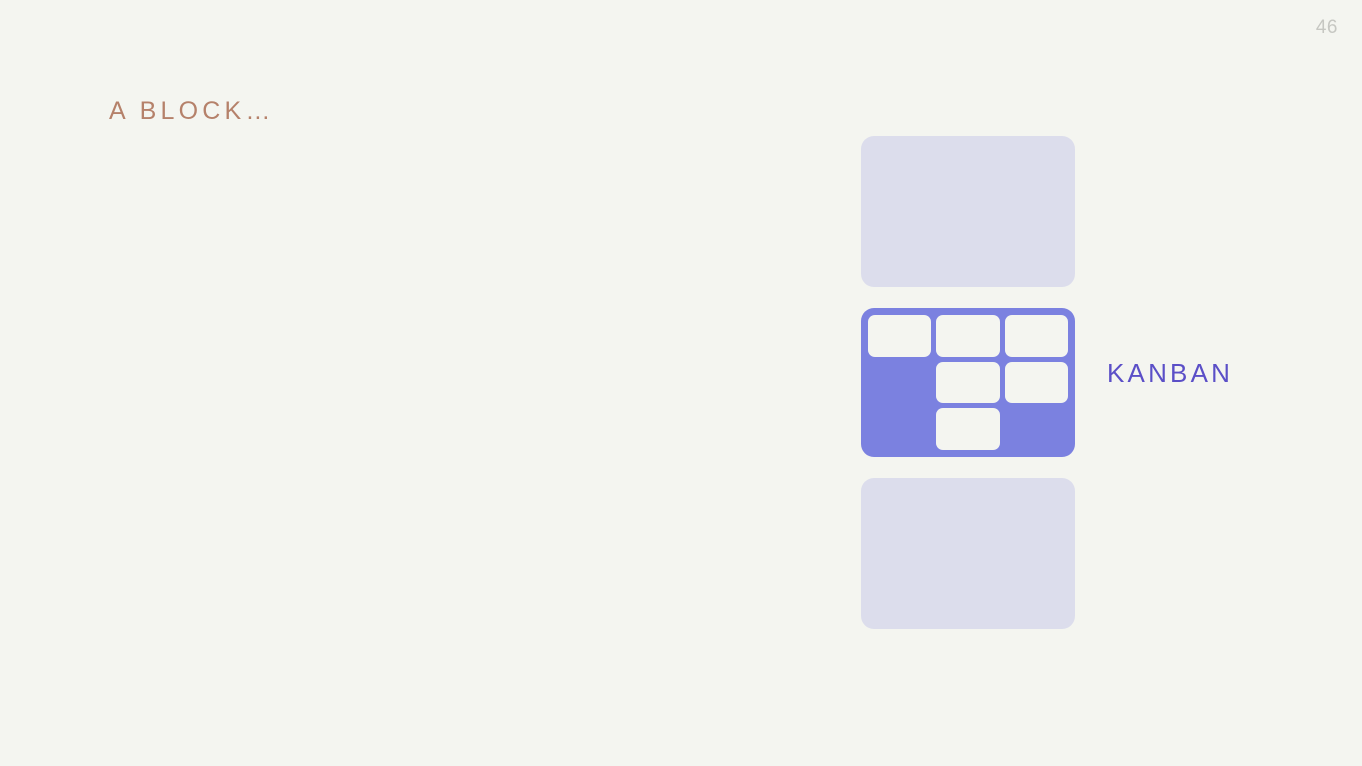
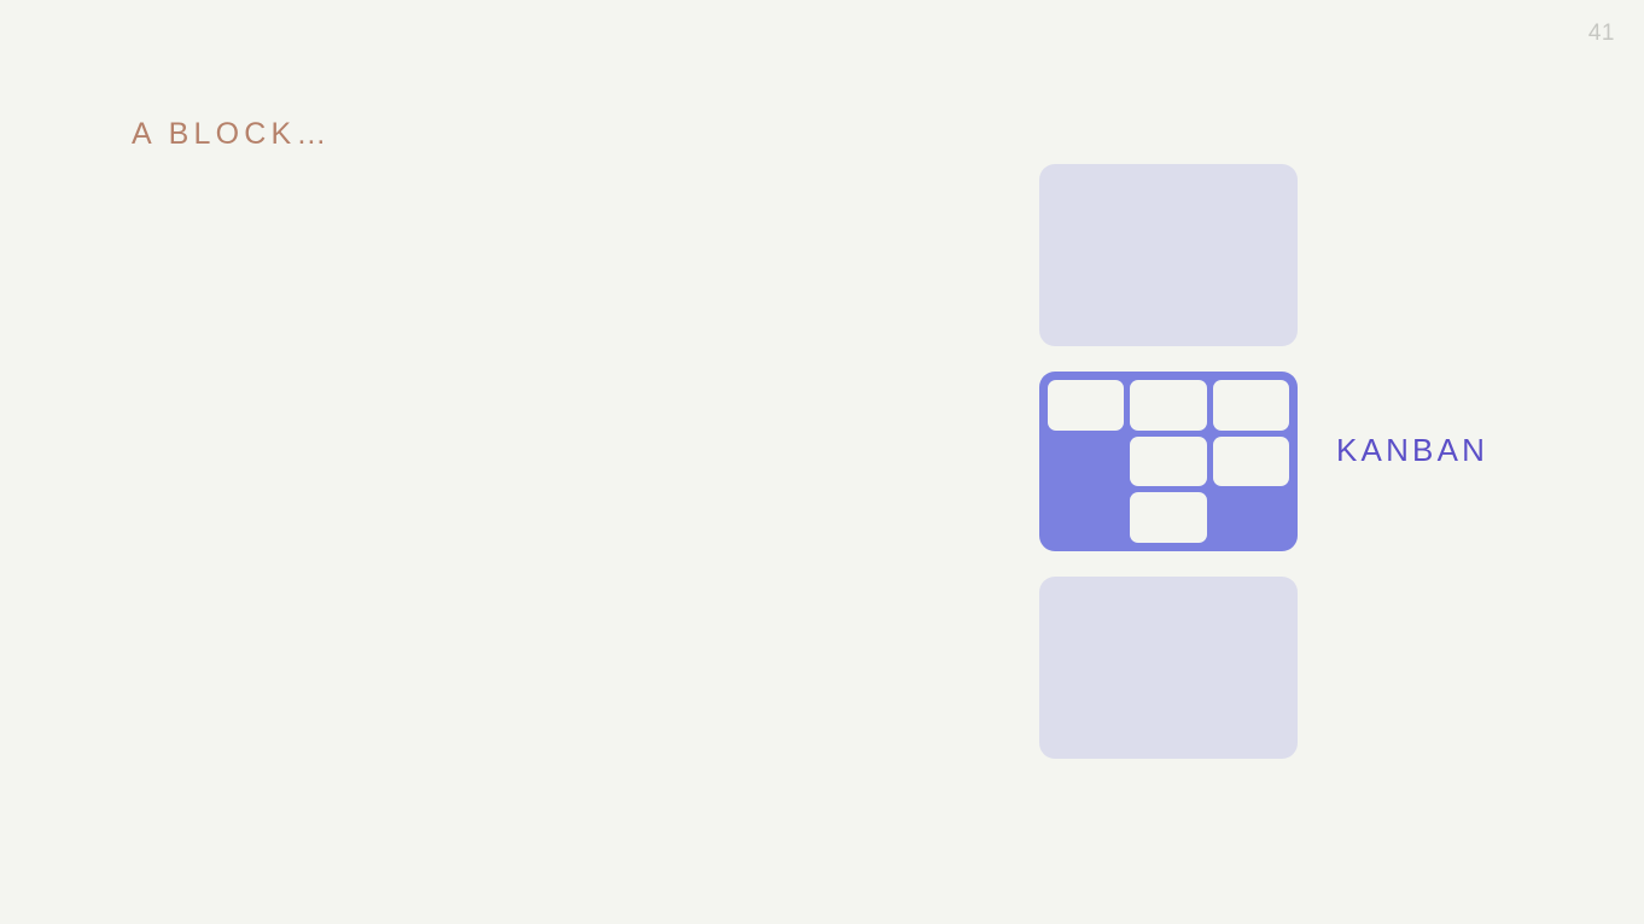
- 46
+ 41
  A BLOCK…
  KANBAN
